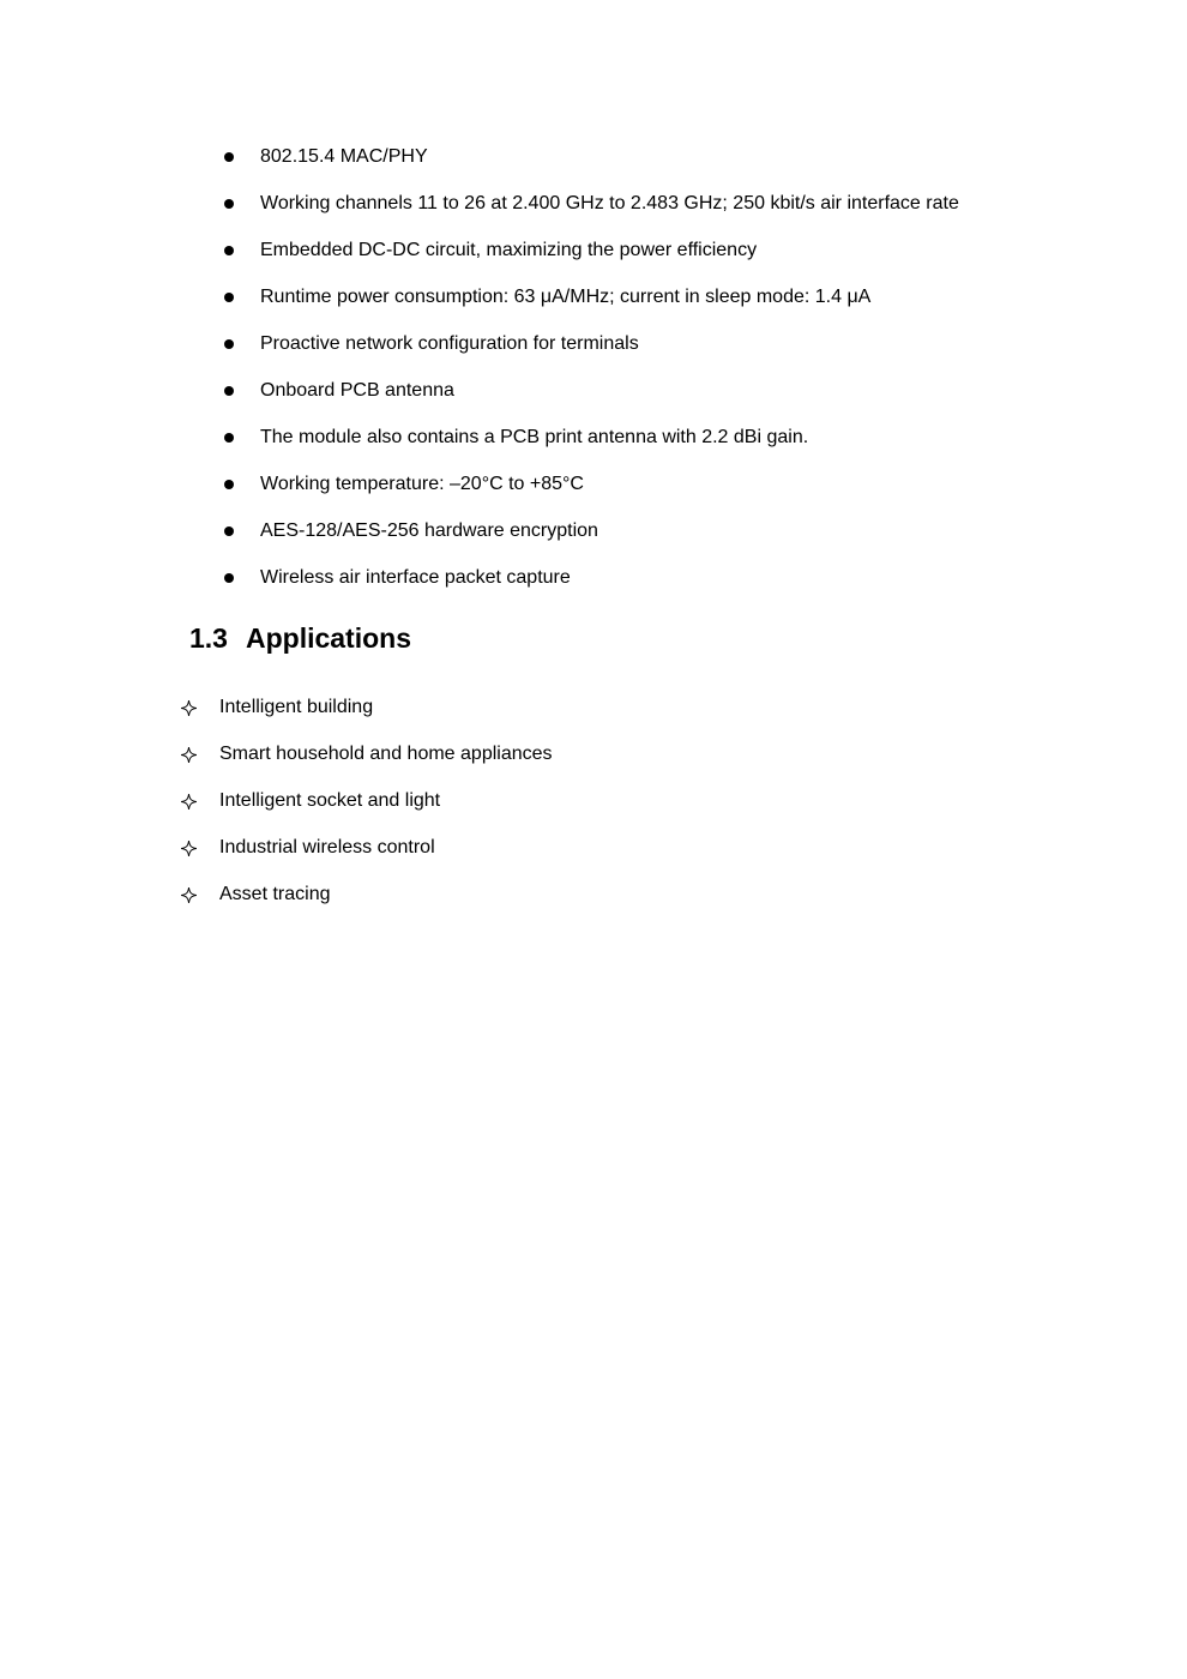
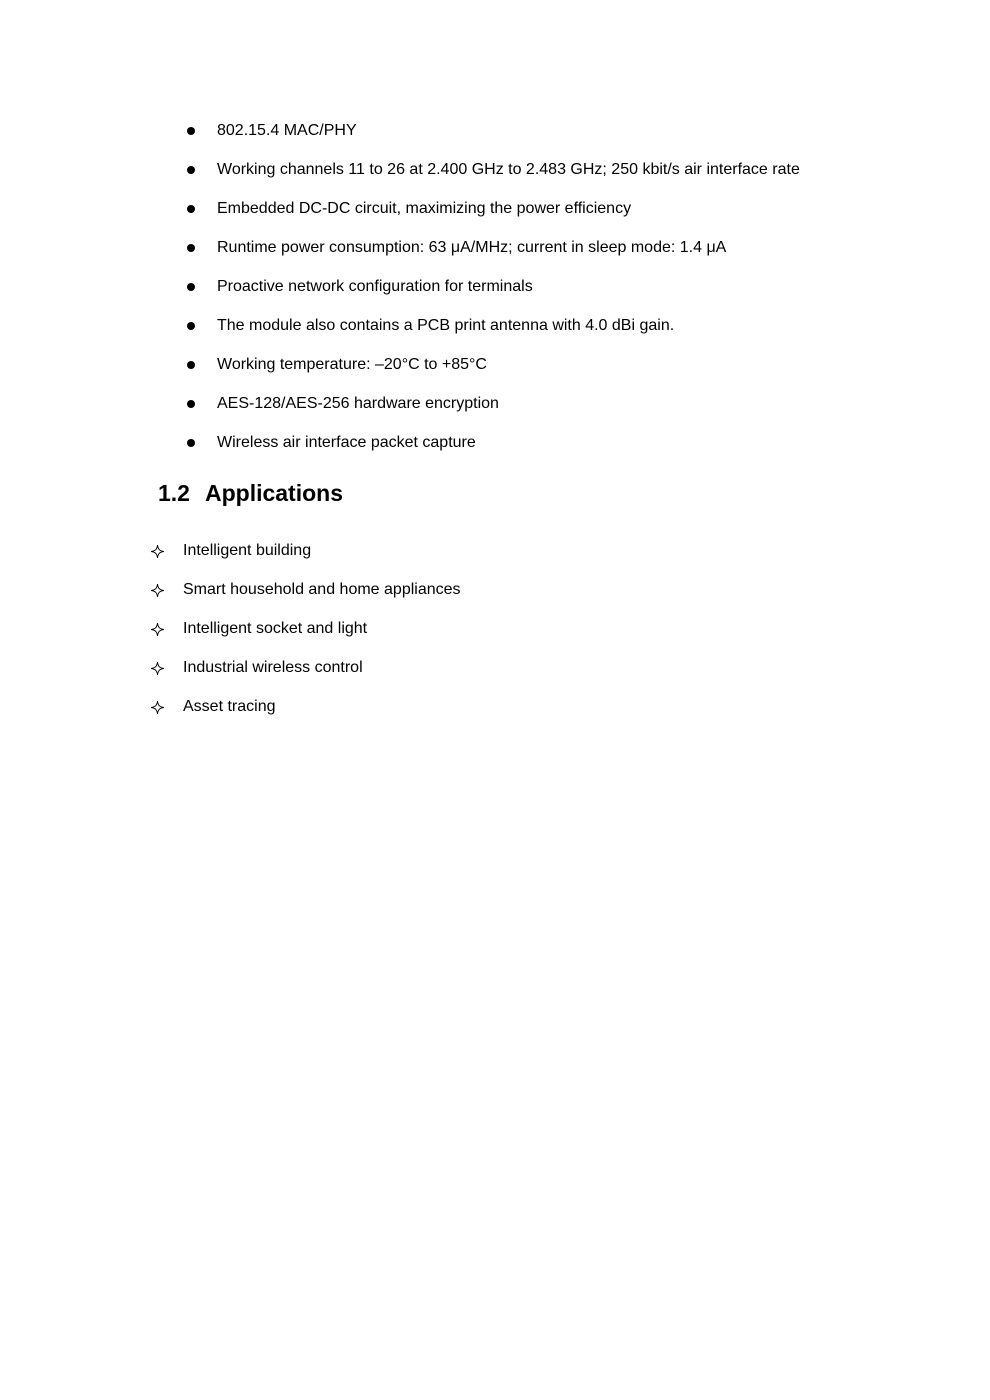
  802.15.4 MAC/PHY
  Working channels 11 to 26 at 2.400 GHz to 2.483 GHz; 250 kbit/s air interface rate
  Embedded DC-DC circuit, maximizing the power efficiency
  Runtime power consumption: 63 μA/MHz; current in sleep mode: 1.4 μA
  Proactive network configuration for terminals
- Onboard PCB antenna
- The module also contains a PCB print antenna with 2.2 dBi gain.
+ The module also contains a PCB print antenna with 4.0 dBi gain.
  Working temperature: –20°C to +85°C
  AES-128/AES-256 hardware encryption
  Wireless air interface packet capture
- 1.3
+ 1.2
  Applications
  Intelligent building
  Smart household and home appliances
  Intelligent socket and light
  Industrial wireless control
  Asset tracing
